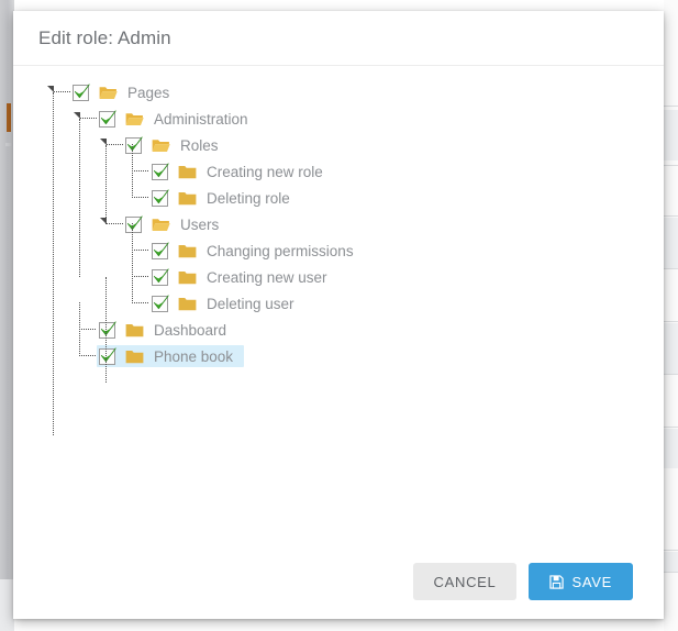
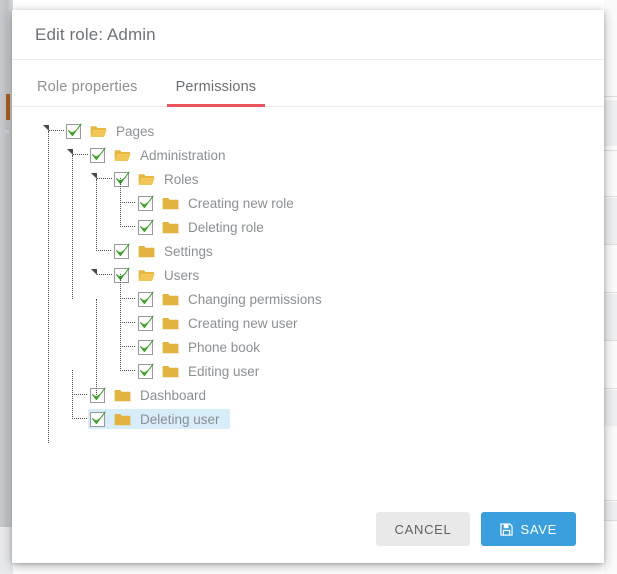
  Edit role: Admin
+ Role properties
+ Permissions
  Pages
  Administration
  Roles
  Creating new role
  Deleting role
+ Settings
  Users
  Changing permissions
  Creating new user
- Deleting user
+ Phone book
+ Editing user
  Dashboard
- Phone book
+ Deleting user
  CANCEL
  SAVE
